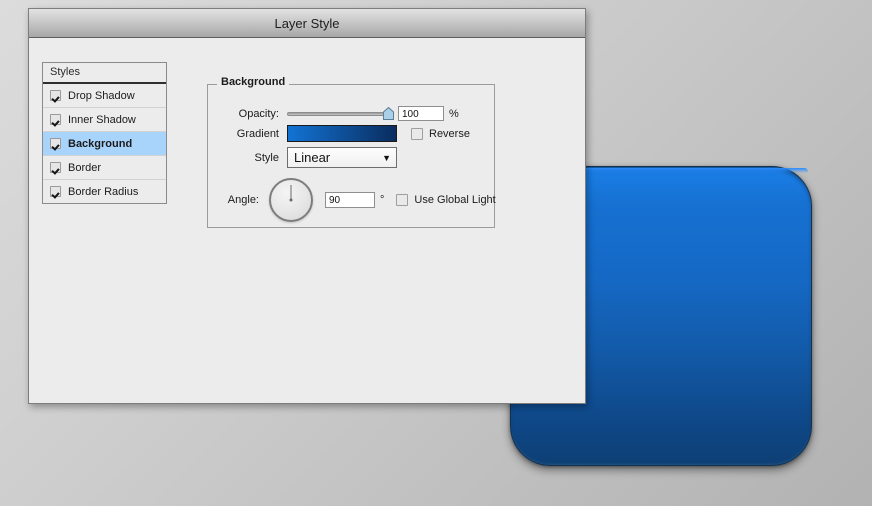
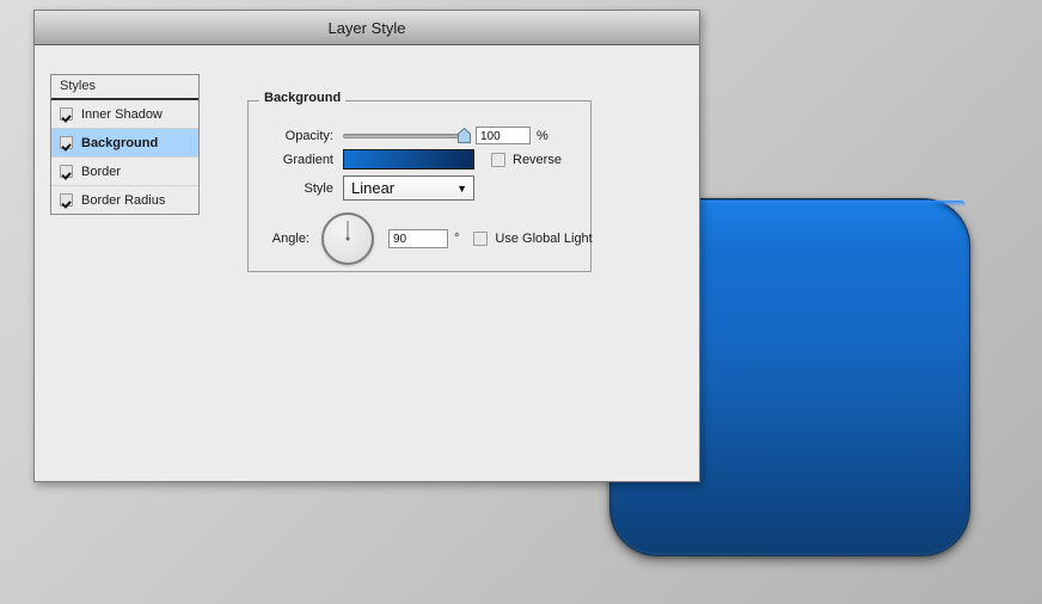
  Layer Style
  Styles
- Drop Shadow
  Inner Shadow
  Background
  Border
  Border Radius
  Background
  Opacity:
  100
  %
  Gradient
  Reverse
  Style
  Linear
  ▼
  Angle:
  90
  °
  Use Global Light
